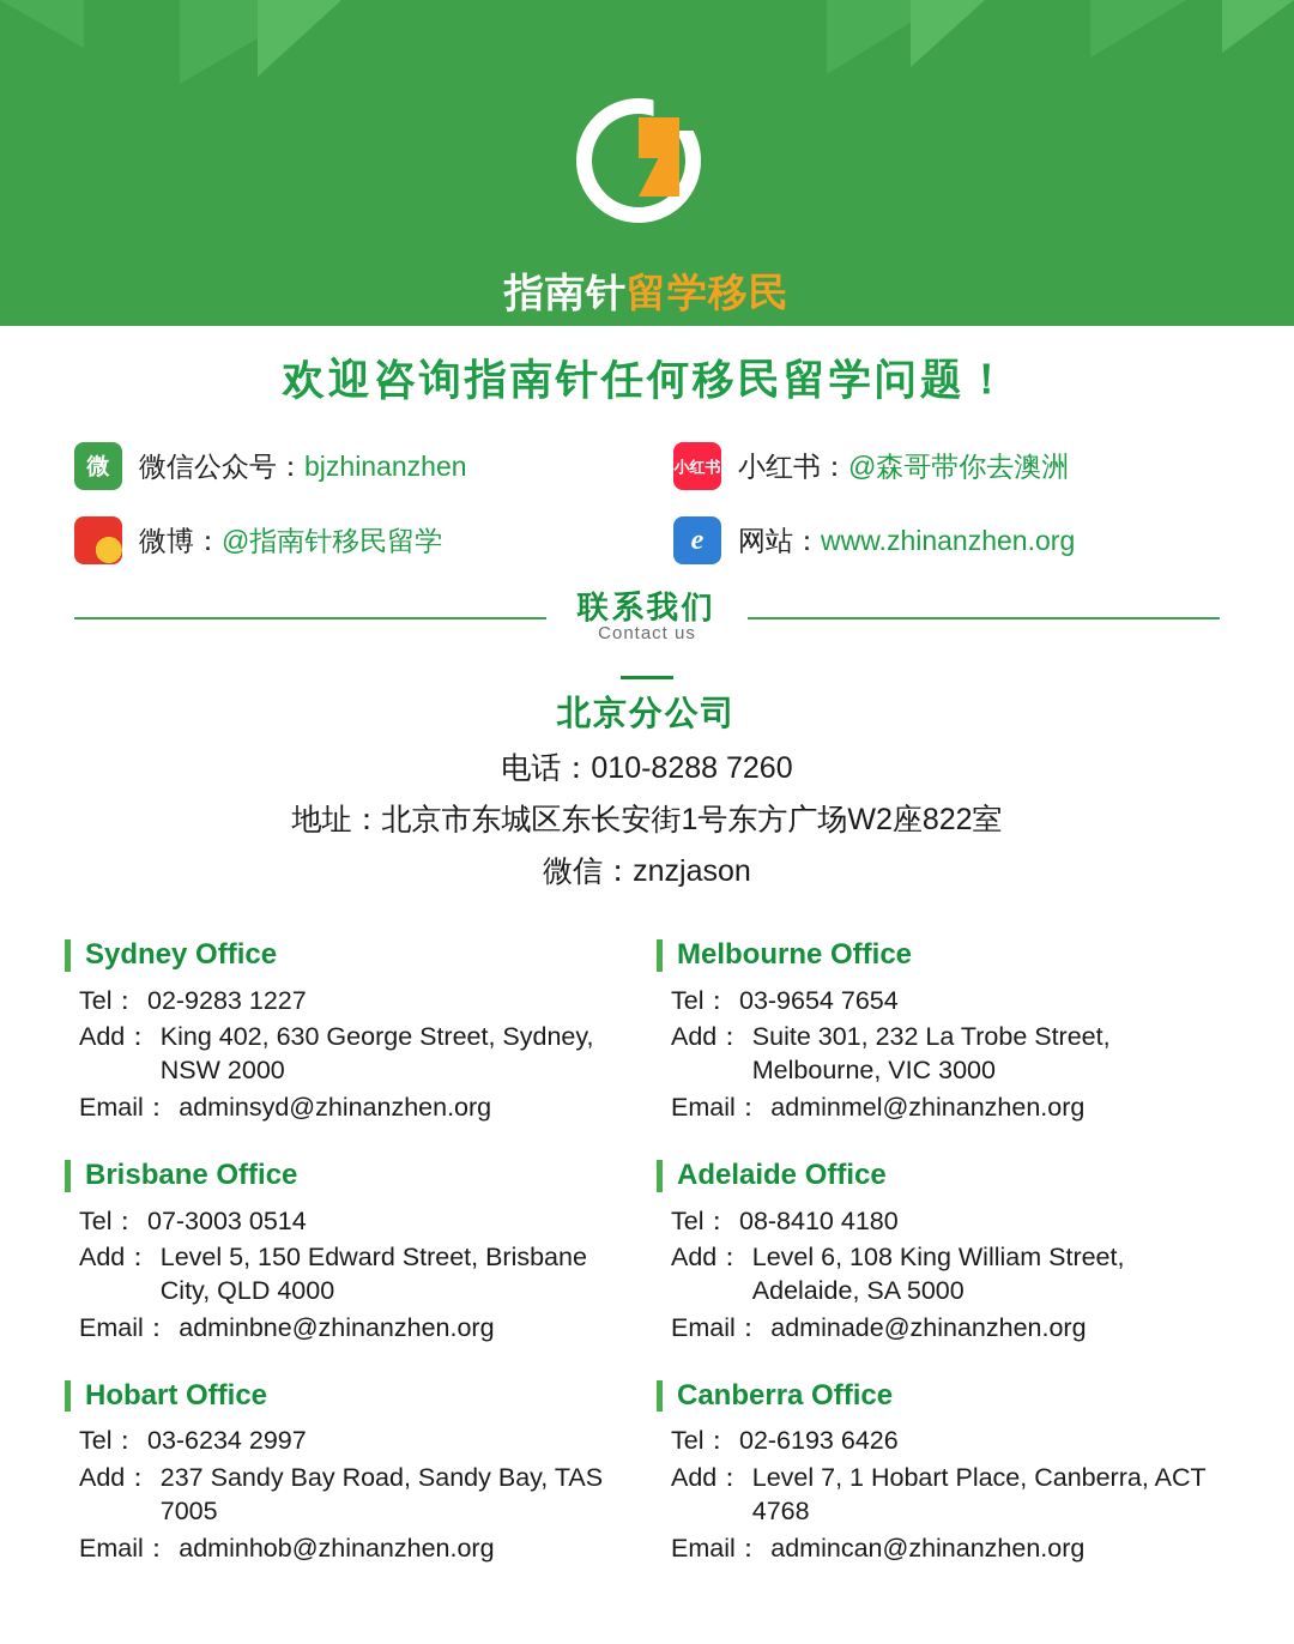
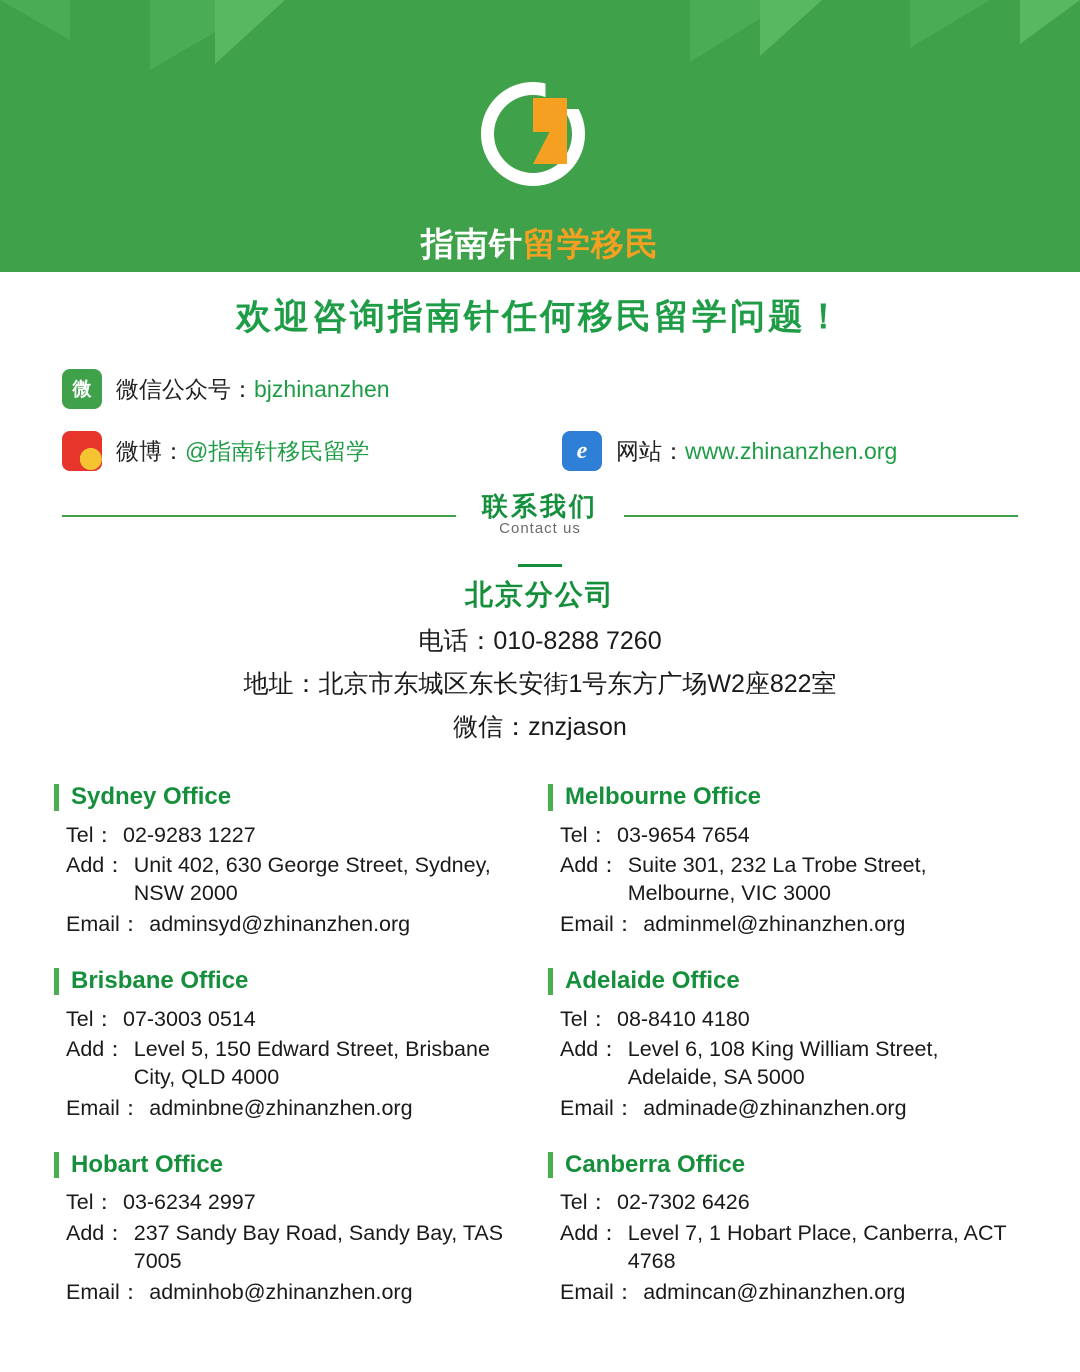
  指南针留学移民
  欢迎咨询指南针任何移民留学问题！
  微
  微信公众号：
  bjzhinanzhen
- 小红书
- 小红书：
- @森哥带你去澳洲
  微博：
  @指南针移民留学
  e
  网站：
  www.zhinanzhen.org
  联系我们
  Contact us
  北京分公司
  电话：010-8288 7260
  地址：北京市东城区东长安街1号东方广场W2座822室
  微信：znzjason
  Sydney Office
  Tel：
  02-9283 1227
  Add：
- King 402, 630 George Street, Sydney, NSW 2000
+ Unit 402, 630 George Street, Sydney, NSW 2000
  Email：
  adminsyd@zhinanzhen.org
  Melbourne Office
  Tel：
  03-9654 7654
  Add：
  Suite 301, 232 La Trobe Street, Melbourne, VIC 3000
  Email：
  adminmel@zhinanzhen.org
  Brisbane Office
  Tel：
  07-3003 0514
  Add：
  Level 5, 150 Edward Street, Brisbane City, QLD 4000
  Email：
  adminbne@zhinanzhen.org
  Adelaide Office
  Tel：
  08-8410 4180
  Add：
  Level 6, 108 King William Street, Adelaide, SA 5000
  Email：
  adminade@zhinanzhen.org
  Hobart Office
  Tel：
  03-6234 2997
  Add：
  237 Sandy Bay Road, Sandy Bay, TAS 7005
  Email：
  adminhob@zhinanzhen.org
  Canberra Office
  Tel：
- 02-6193 6426
+ 02-7302 6426
  Add：
  Level 7, 1 Hobart Place, Canberra, ACT 4768
  Email：
  admincan@zhinanzhen.org
